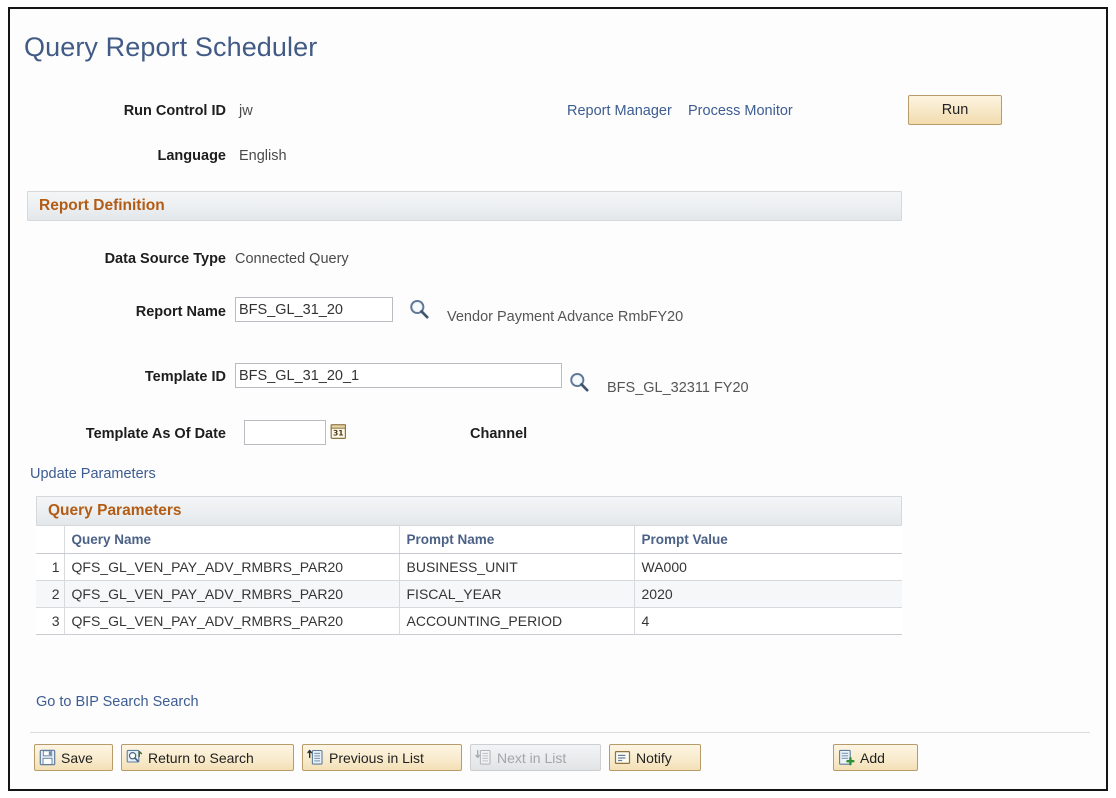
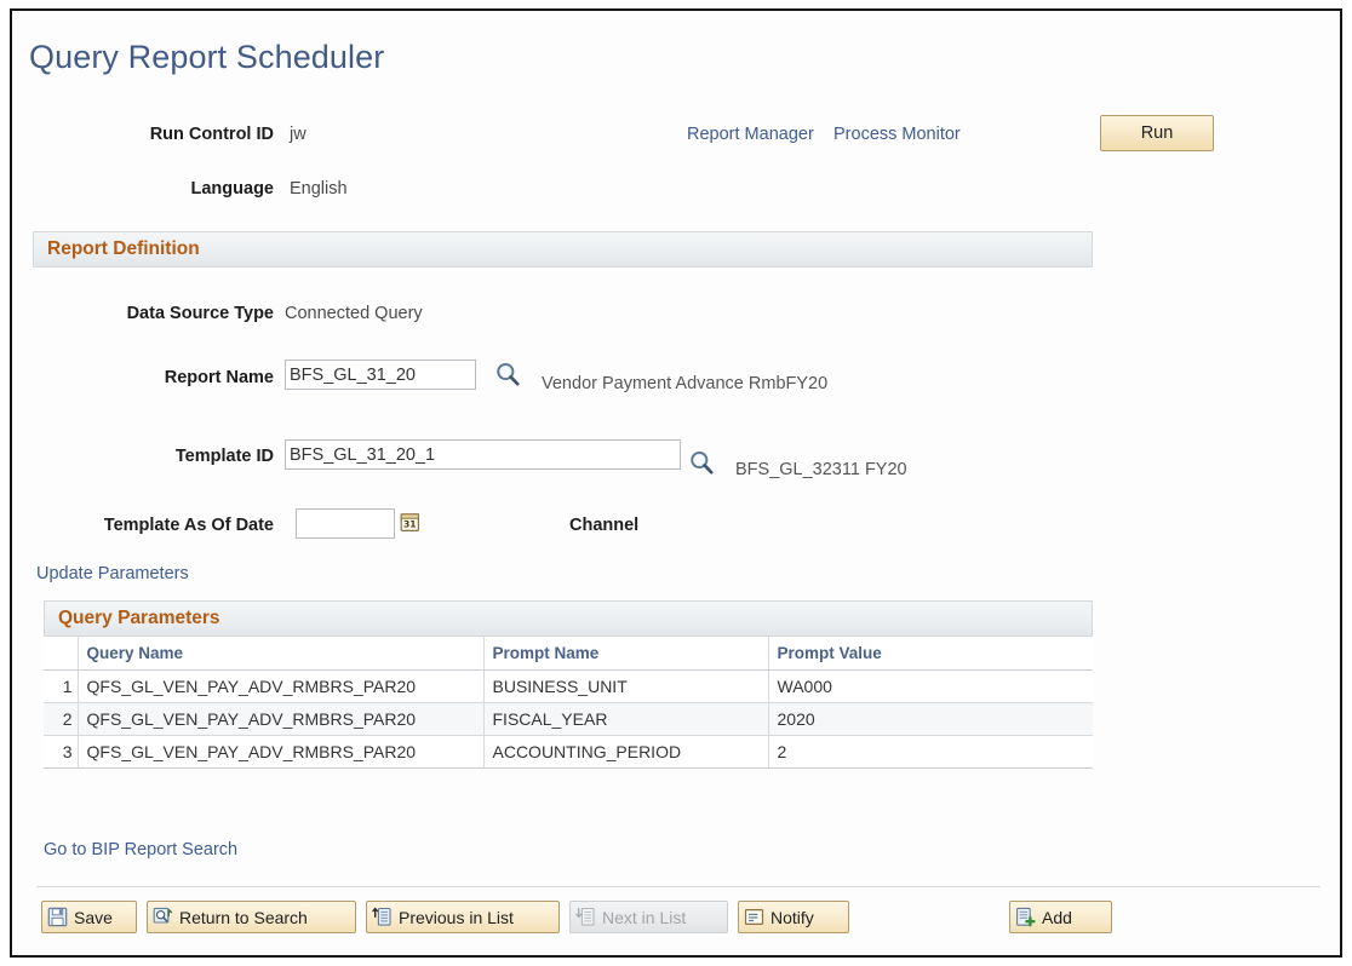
  Query Report Scheduler
  Run Control ID
  jw
  Language
  English
  Report Manager
  Process Monitor
  Run
  Report Definition
  Data Source Type
  Connected Query
  Report Name
  BFS_GL_31_20
  Vendor Payment Advance RmbFY20
  Template ID
  BFS_GL_31_20_1
  BFS_GL_32311 FY20
  Template As Of Date
  31
  Channel
  Update Parameters
  Query Parameters
  	Query Name	Prompt Name	Prompt Value
  1	QFS_GL_VEN_PAY_ADV_RMBRS_PAR20	BUSINESS_UNIT	WA000
  2	QFS_GL_VEN_PAY_ADV_RMBRS_PAR20	FISCAL_YEAR	2020
- 3	QFS_GL_VEN_PAY_ADV_RMBRS_PAR20	ACCOUNTING_PERIOD	4
+ 3	QFS_GL_VEN_PAY_ADV_RMBRS_PAR20	ACCOUNTING_PERIOD	2
- Go to BIP Search Search
+ Go to BIP Report Search
  Save
  Return to Search
  Previous in List
  Next in List
  Notify
  Add
